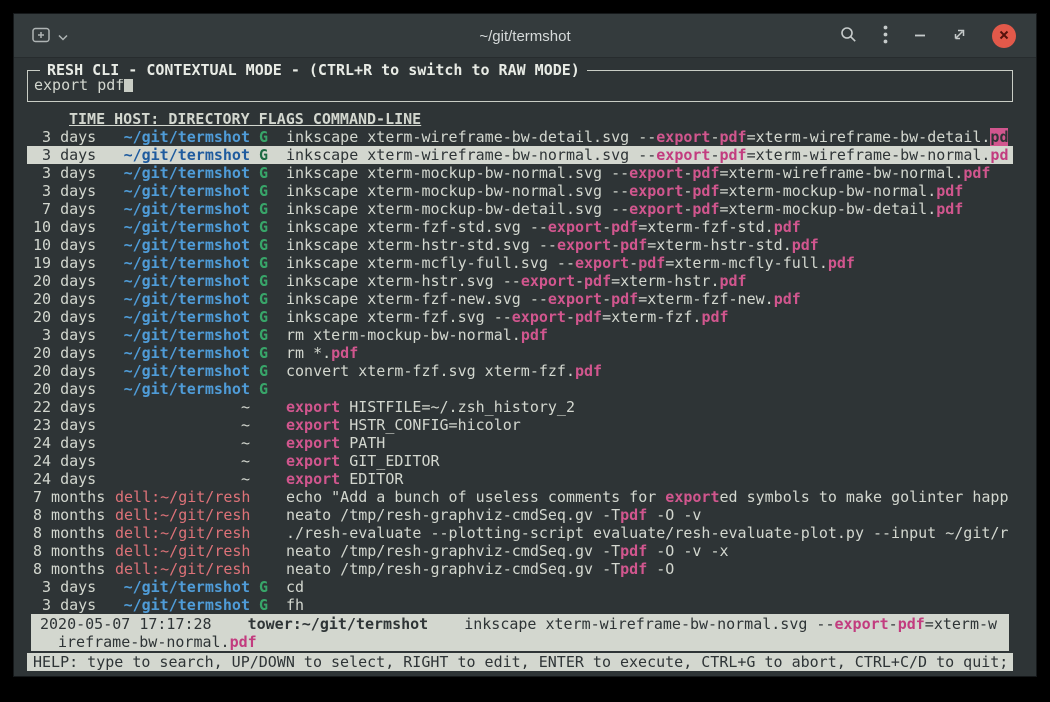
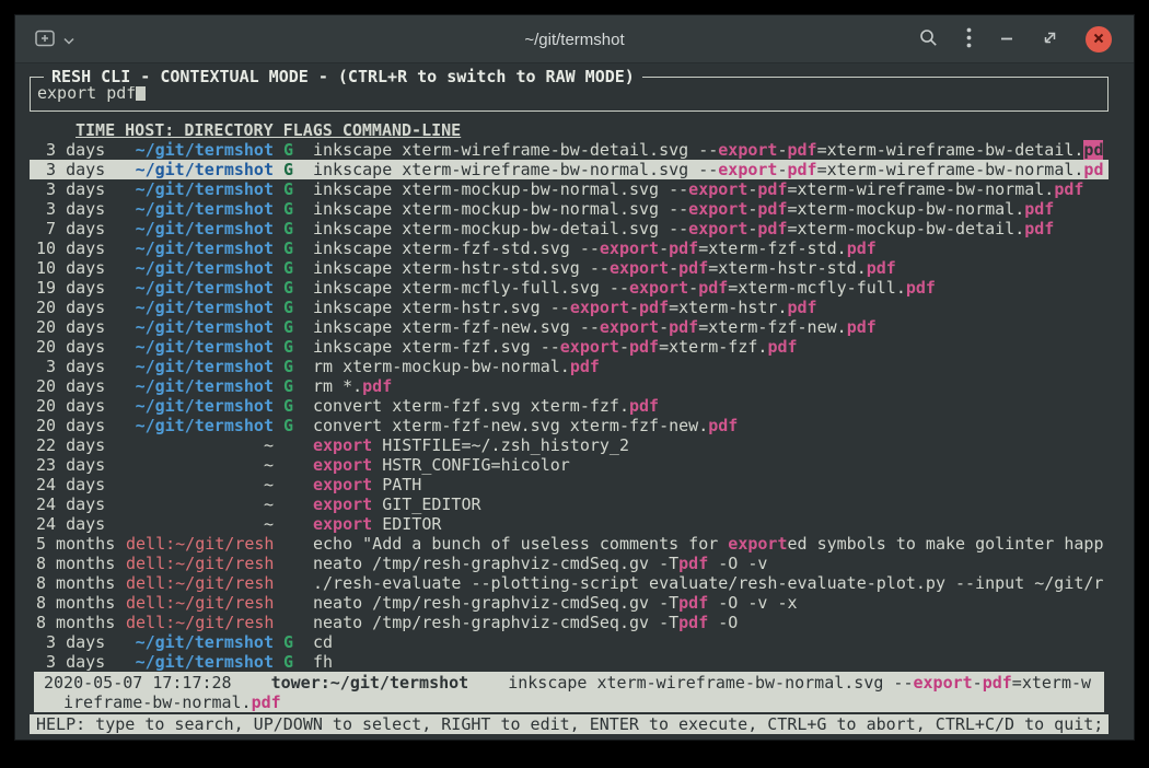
  ~/git/termshot
  RESH CLI - CONTEXTUAL MODE - (CTRL+R to switch to RAW MODE)
  export pdf
  TIME HOST: DIRECTORY FLAGS COMMAND-LINE
  3 days
  ~/git/termshot
  G
  inkscape xterm-wireframe-bw-detail.svg --export-pdf=xterm-wireframe-bw-detail.pd
  3 days
  ~/git/termshot
  G
  inkscape xterm-wireframe-bw-normal.svg --export-pdf=xterm-wireframe-bw-normal.pd
  3 days
  ~/git/termshot
  G
  inkscape xterm-mockup-bw-normal.svg --export-pdf=xterm-wireframe-bw-normal.pdf
  3 days
  ~/git/termshot
  G
  inkscape xterm-mockup-bw-normal.svg --export-pdf=xterm-mockup-bw-normal.pdf
  7 days
  ~/git/termshot
  G
  inkscape xterm-mockup-bw-detail.svg --export-pdf=xterm-mockup-bw-detail.pdf
  10 days
  ~/git/termshot
  G
  inkscape xterm-fzf-std.svg --export-pdf=xterm-fzf-std.pdf
  10 days
  ~/git/termshot
  G
  inkscape xterm-hstr-std.svg --export-pdf=xterm-hstr-std.pdf
  19 days
  ~/git/termshot
  G
  inkscape xterm-mcfly-full.svg --export-pdf=xterm-mcfly-full.pdf
  20 days
  ~/git/termshot
  G
  inkscape xterm-hstr.svg --export-pdf=xterm-hstr.pdf
  20 days
  ~/git/termshot
  G
  inkscape xterm-fzf-new.svg --export-pdf=xterm-fzf-new.pdf
  20 days
  ~/git/termshot
  G
  inkscape xterm-fzf.svg --export-pdf=xterm-fzf.pdf
  3 days
  ~/git/termshot
  G
  rm xterm-mockup-bw-normal.pdf
  20 days
  ~/git/termshot
  G
  rm *.pdf
  20 days
  ~/git/termshot
  G
  convert xterm-fzf.svg xterm-fzf.pdf
  20 days
  ~/git/termshot
  G
+ convert xterm-fzf-new.svg xterm-fzf-new.pdf
  22 days
  ~
  export HISTFILE=~/.zsh_history_2
  23 days
  ~
  export HSTR_CONFIG=hicolor
  24 days
  ~
  export PATH
  24 days
  ~
  export GIT_EDITOR
  24 days
  ~
  export EDITOR
- 7 months
+ 5 months
  dell:~/git/resh
  echo "Add a bunch of useless comments for exported symbols to make golinter happ
  8 months
  dell:~/git/resh
  neato /tmp/resh-graphviz-cmdSeq.gv -Tpdf -O -v
  8 months
  dell:~/git/resh
  ./resh-evaluate --plotting-script evaluate/resh-evaluate-plot.py --input ~/git/r
  8 months
  dell:~/git/resh
  neato /tmp/resh-graphviz-cmdSeq.gv -Tpdf -O -v -x
  8 months
  dell:~/git/resh
  neato /tmp/resh-graphviz-cmdSeq.gv -Tpdf -O
  3 days
  ~/git/termshot
  G
  cd
  3 days
  ~/git/termshot
  G
  fh
  2020-05-07 17:17:28 tower:~/git/termshot inkscape xterm-wireframe-bw-normal.svg --export-pdf=xterm-w
  ireframe-bw-normal.pdf
  HELP: type to search, UP/DOWN to select, RIGHT to edit, ENTER to execute, CTRL+G to abort, CTRL+C/D to quit;
